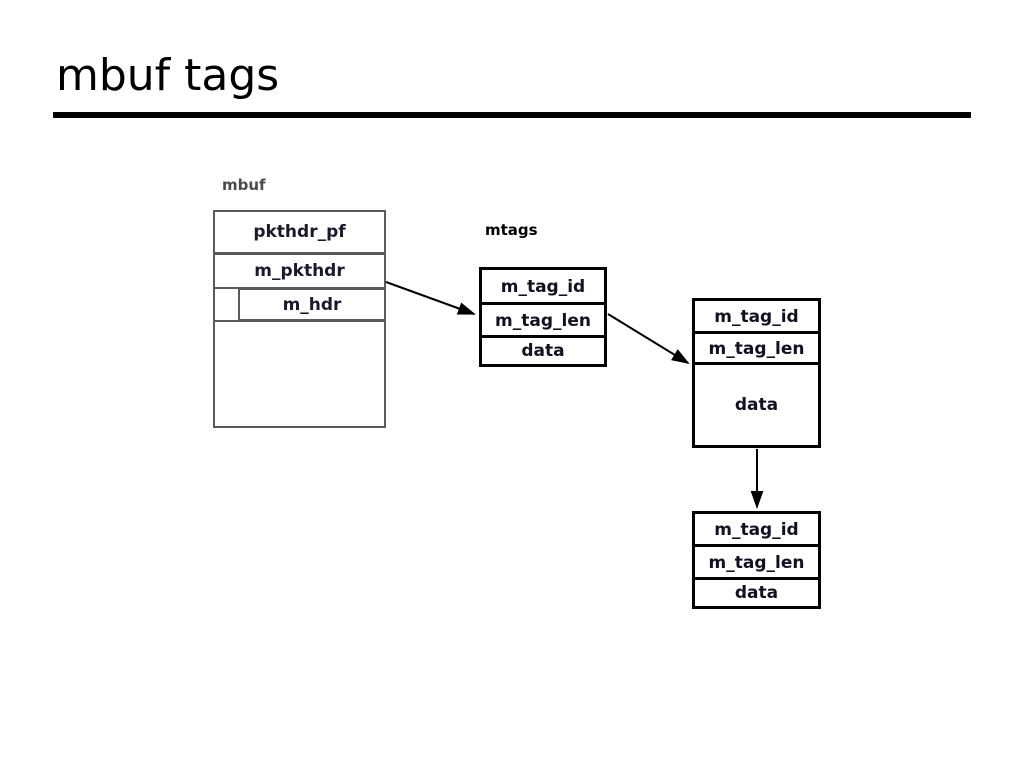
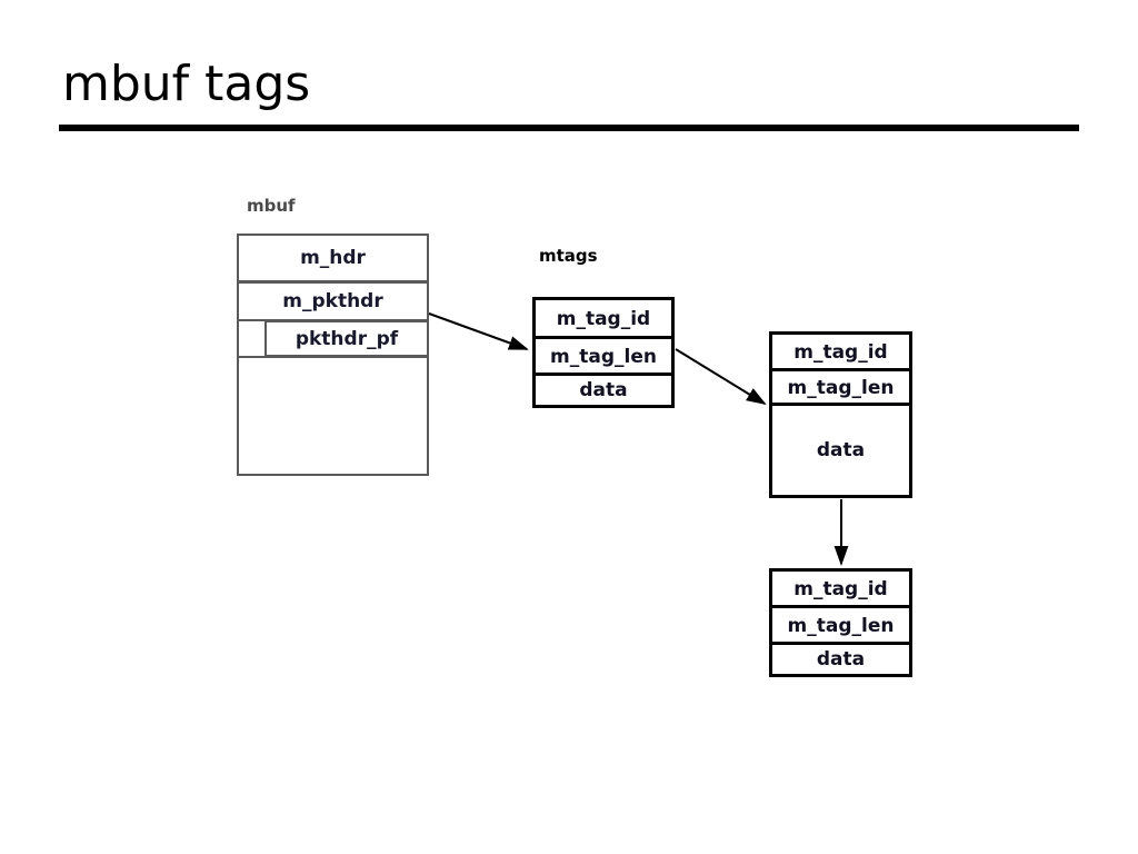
  mbuf tags
  mbuf
- pkthdr_pf
+ m_hdr
  m_pkthdr
- m_hdr
+ pkthdr_pf
  mtags
  m_tag_id
  m_tag_len
  data
  m_tag_id
  m_tag_len
  data
  m_tag_id
  m_tag_len
  data
